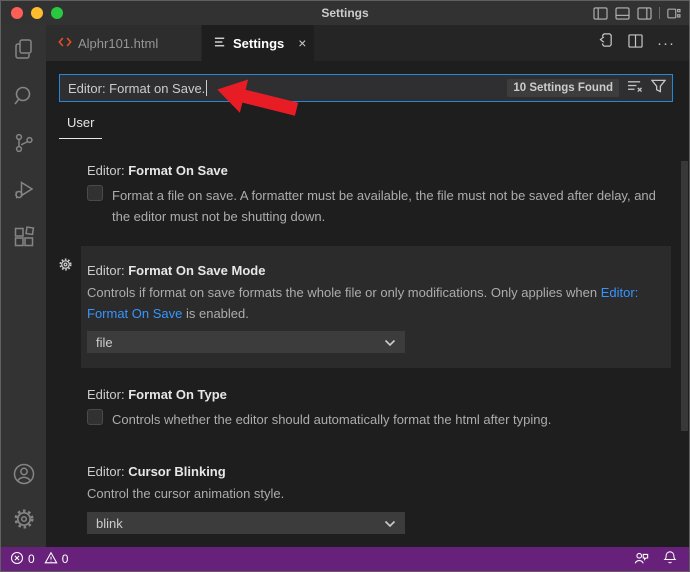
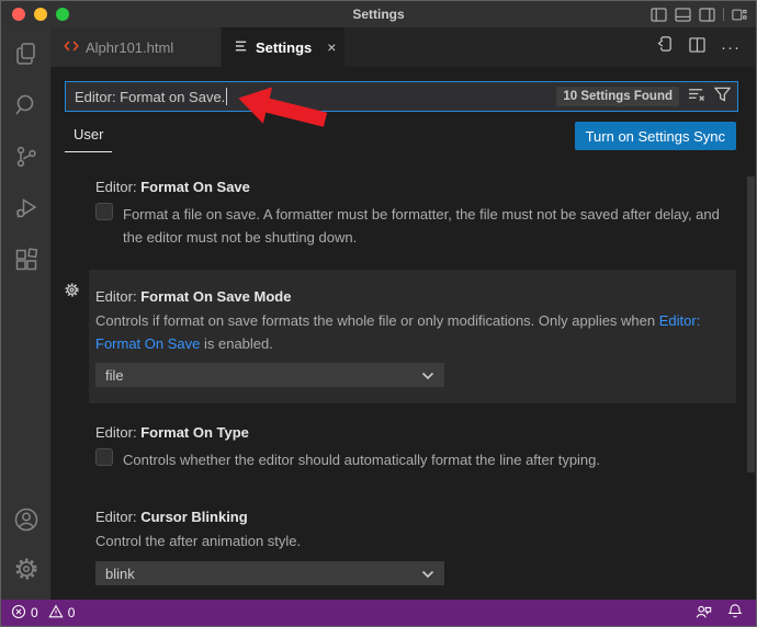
  Settings
  Alphr101.html
  Settings
  ×
  ···
  Editor: Format on Save.
  10 Settings Found
  User
+ Turn on Settings Sync
  Editor: Format On Save
- Format a file on save. A formatter must be available, the file must not be saved after delay, and the editor must not be shutting down.
+ Format a file on save. A formatter must be formatter, the file must not be saved after delay, and the editor must not be shutting down.
  Editor: Format On Save Mode
  Controls if format on save formats the whole file or only modifications. Only applies when Editor: Format On Save is enabled.
  file
  Editor: Format On Type
- Controls whether the editor should automatically format the html after typing.
+ Controls whether the editor should automatically format the line after typing.
  Editor: Cursor Blinking
- Control the cursor animation style.
+ Control the after animation style.
  blink
  0
  0
